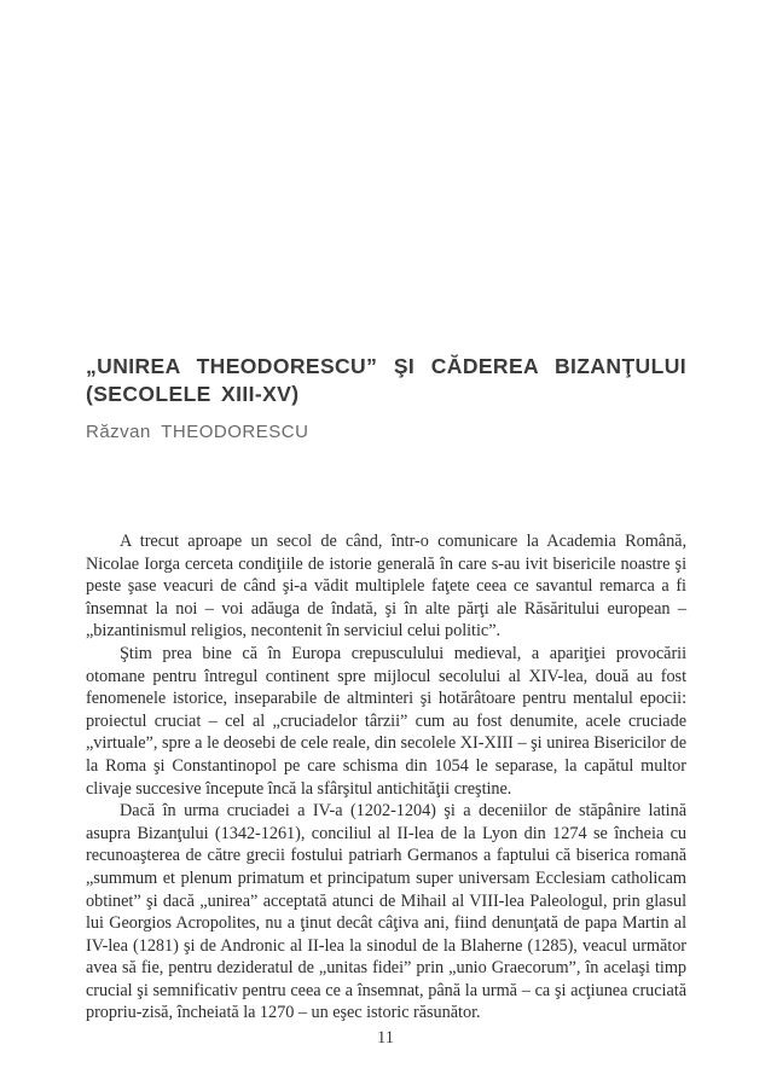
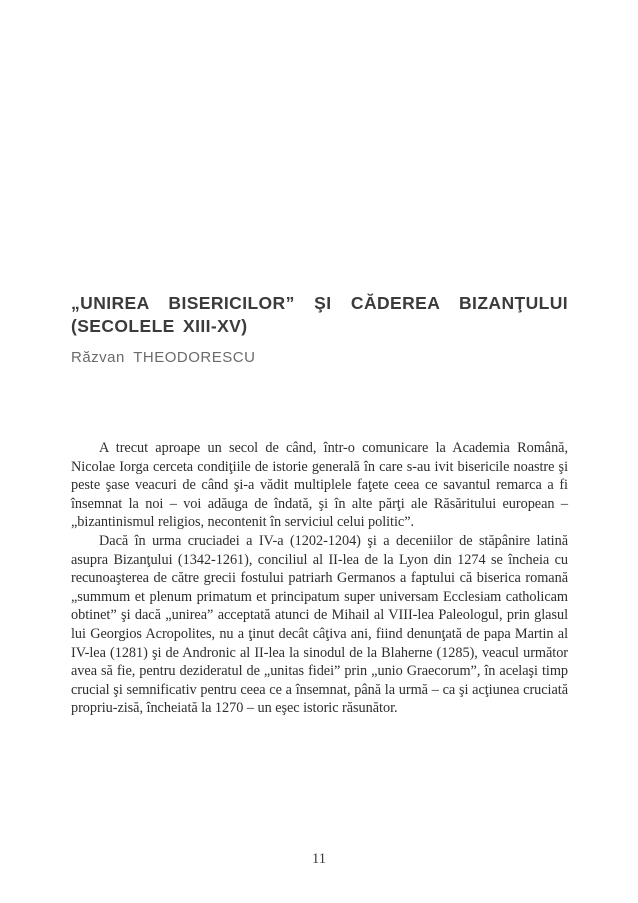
- „UNIREA THEODORESCU” ŞI CĂDEREA BIZANŢULUI
+ „UNIREA BISERICILOR” ŞI CĂDEREA BIZANŢULUI
  (SECOLELE XIII-XV)
  Răzvan THEODORESCU
  A trecut aproape un secol de când, într-o comunicare la Academia Română, Nicolae Iorga cerceta condiţiile de istorie generală în care s-au ivit bisericile noastre şi peste şase veacuri de când şi-a vădit multiplele faţete ceea ce savantul remarca a fi însemnat la noi – voi adăuga de îndată, şi în alte părţi ale Răsăritului european – „bizantinismul religios, necontenit în serviciul celui politic”.
- Ştim prea bine că în Europa crepusculului medieval, a apariţiei provocării otomane pentru întregul continent spre mijlocul secolului al XIV-lea, două au fost fenomenele istorice, inseparabile de altminteri şi hotărâtoare pentru mentalul epocii: proiectul cruciat – cel al „cruciadelor târzii” cum au fost denumite, acele cruciade „virtuale”, spre a le deosebi de cele reale, din secolele XI-XIII – şi unirea Bisericilor de la Roma şi Constantinopol pe care schisma din 1054 le separase, la capătul multor clivaje succesive începute încă la sfârşitul antichităţii creştine.
  Dacă în urma cruciadei a IV-a (1202-1204) şi a deceniilor de stăpânire latină asupra Bizanţului (1342-1261), conciliul al II-lea de la Lyon din 1274 se încheia cu recunoaşterea de către grecii fostului patriarh Germanos a faptului că biserica romană „summum et plenum primatum et principatum super universam Ecclesiam catholicam obtinet” şi dacă „unirea” acceptată atunci de Mihail al VIII-lea Paleologul, prin glasul lui Georgios Acropolites, nu a ţinut decât câţiva ani, fiind denunţată de papa Martin al IV-lea (1281) şi de Andronic al II-lea la sinodul de la Blaherne (1285), veacul următor avea să fie, pentru dezideratul de „unitas fidei” prin „unio Graecorum”, în acelaşi timp crucial şi semnificativ pentru ceea ce a însemnat, până la urmă – ca şi acţiunea cruciată propriu-zisă, încheiată la 1270 – un eşec istoric răsunător.
  11
